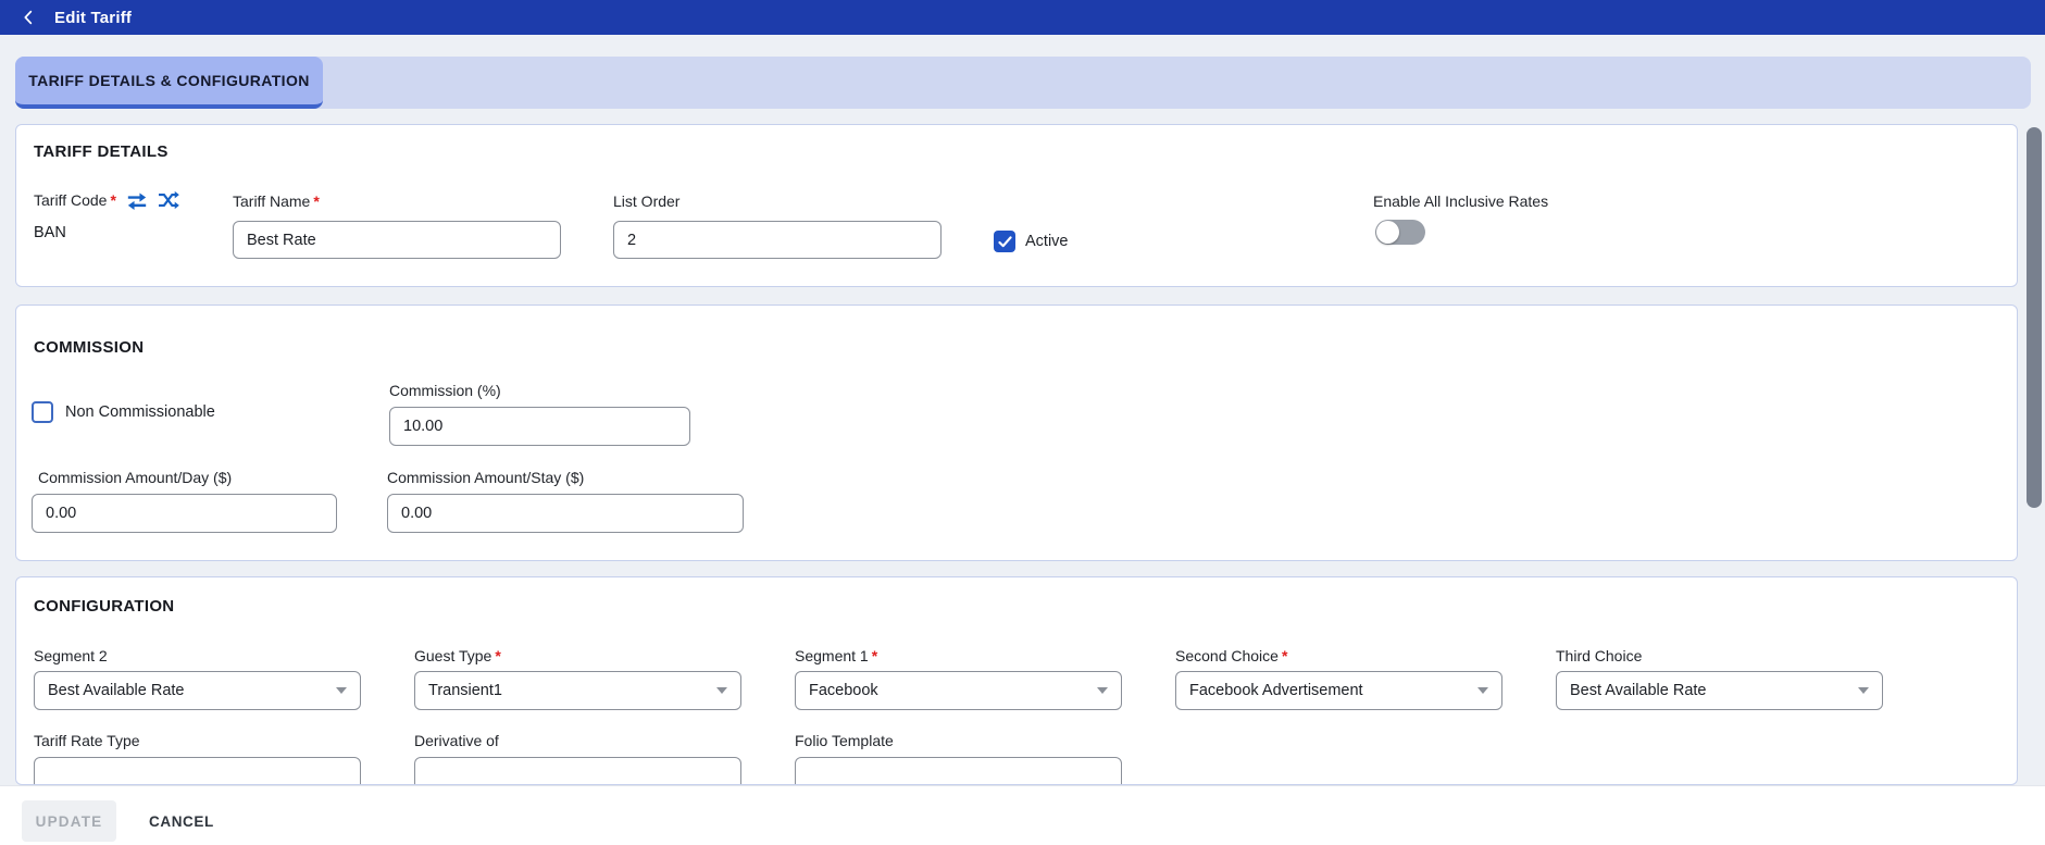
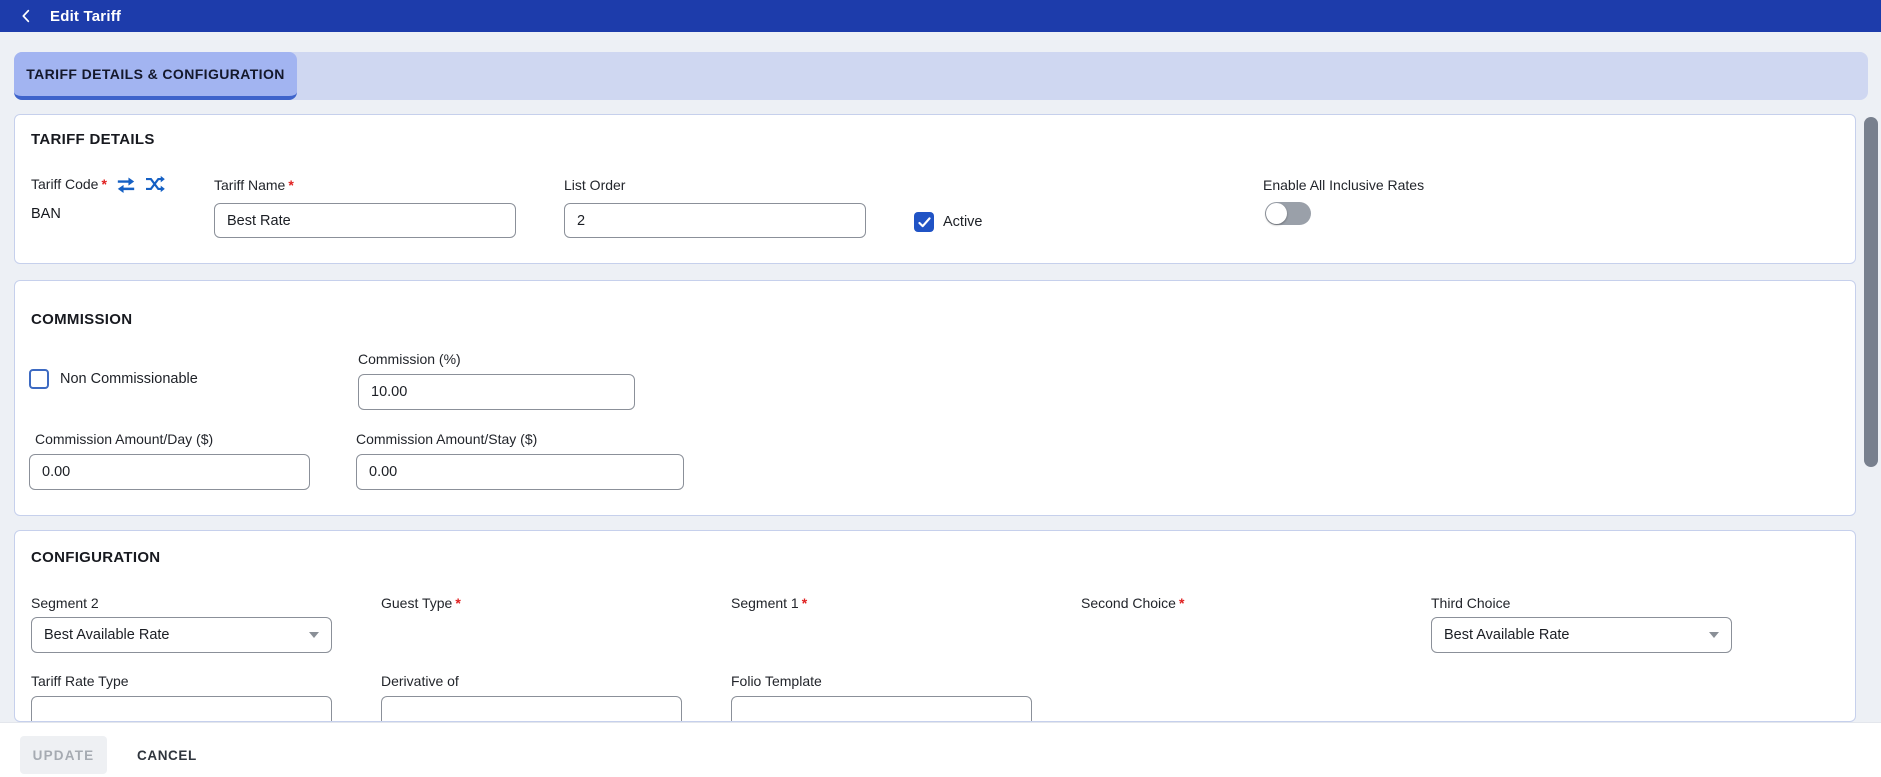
  Edit Tariff
  TARIFF DETAILS & CONFIGURATION
  TARIFF DETAILS
  Tariff Code *
  BAN
  Tariff Name *
  Best Rate
  List Order
  2
  Active
  Enable All Inclusive Rates
  COMMISSION
  Non Commissionable
  Commission (%)
  10.00
  Commission Amount/Day ($)
  0.00
  Commission Amount/Stay ($)
  0.00
  CONFIGURATION
  Segment 2
  Guest Type *
  Segment 1 *
  Second Choice *
  Third Choice
  Best Available Rate
- Transient1
- Facebook
- Facebook Advertisement
  Best Available Rate
  Tariff Rate Type
  Derivative of
  Folio Template
  UPDATE
  CANCEL
